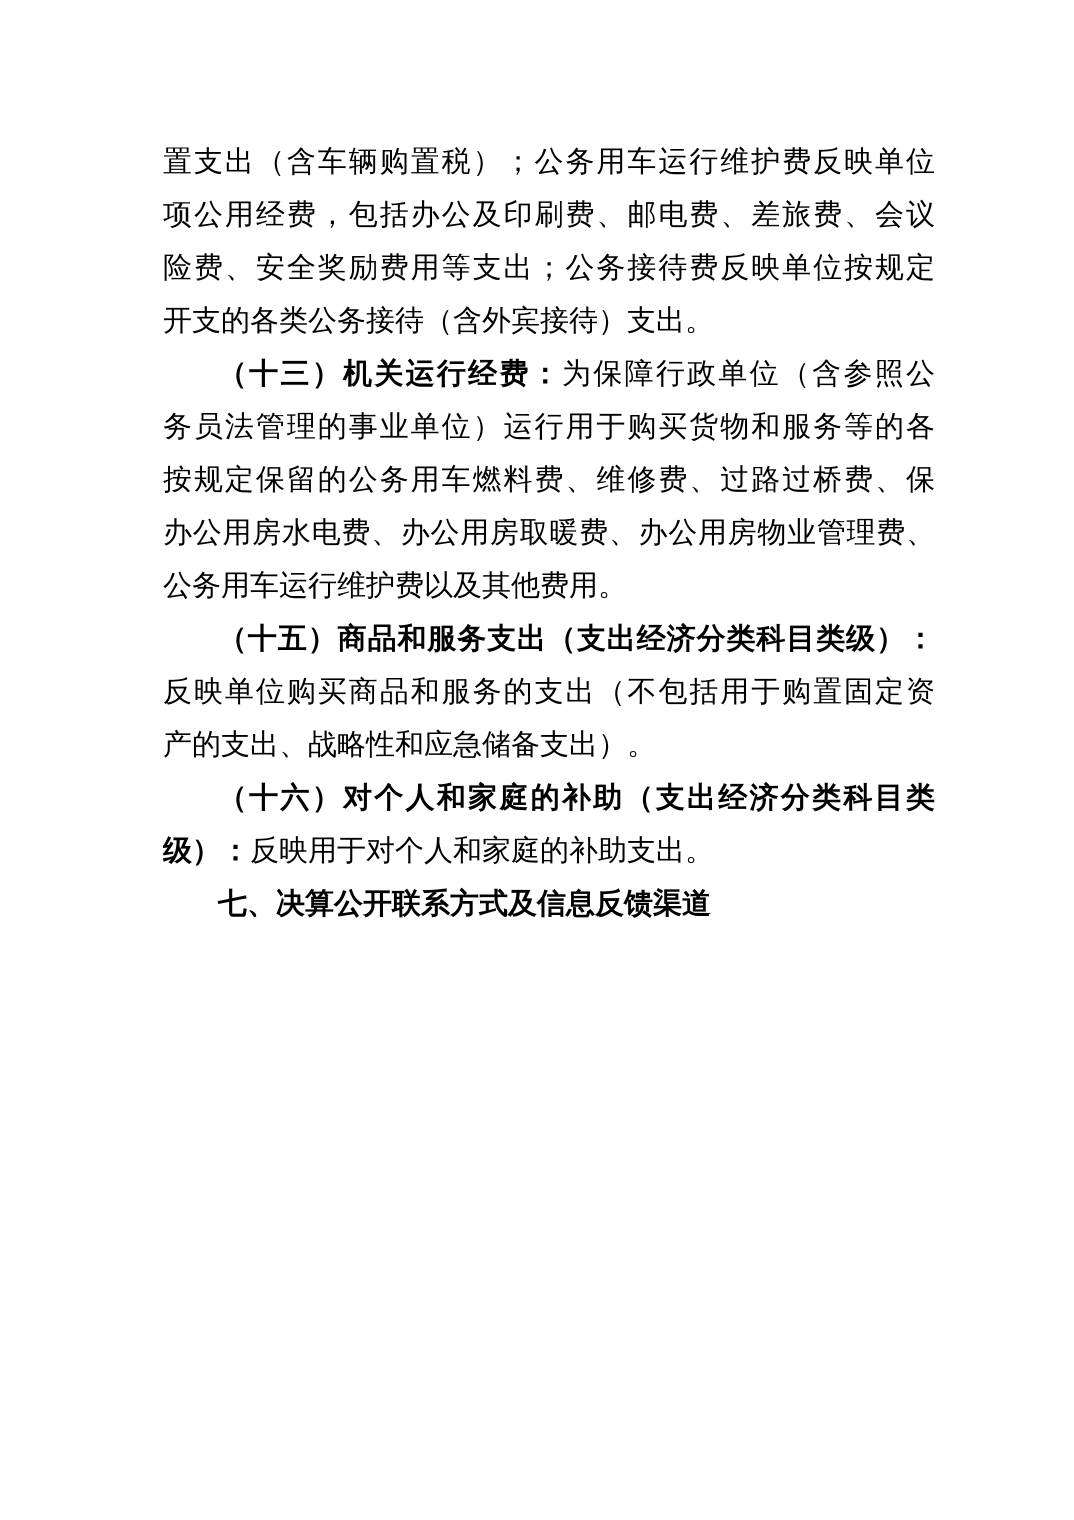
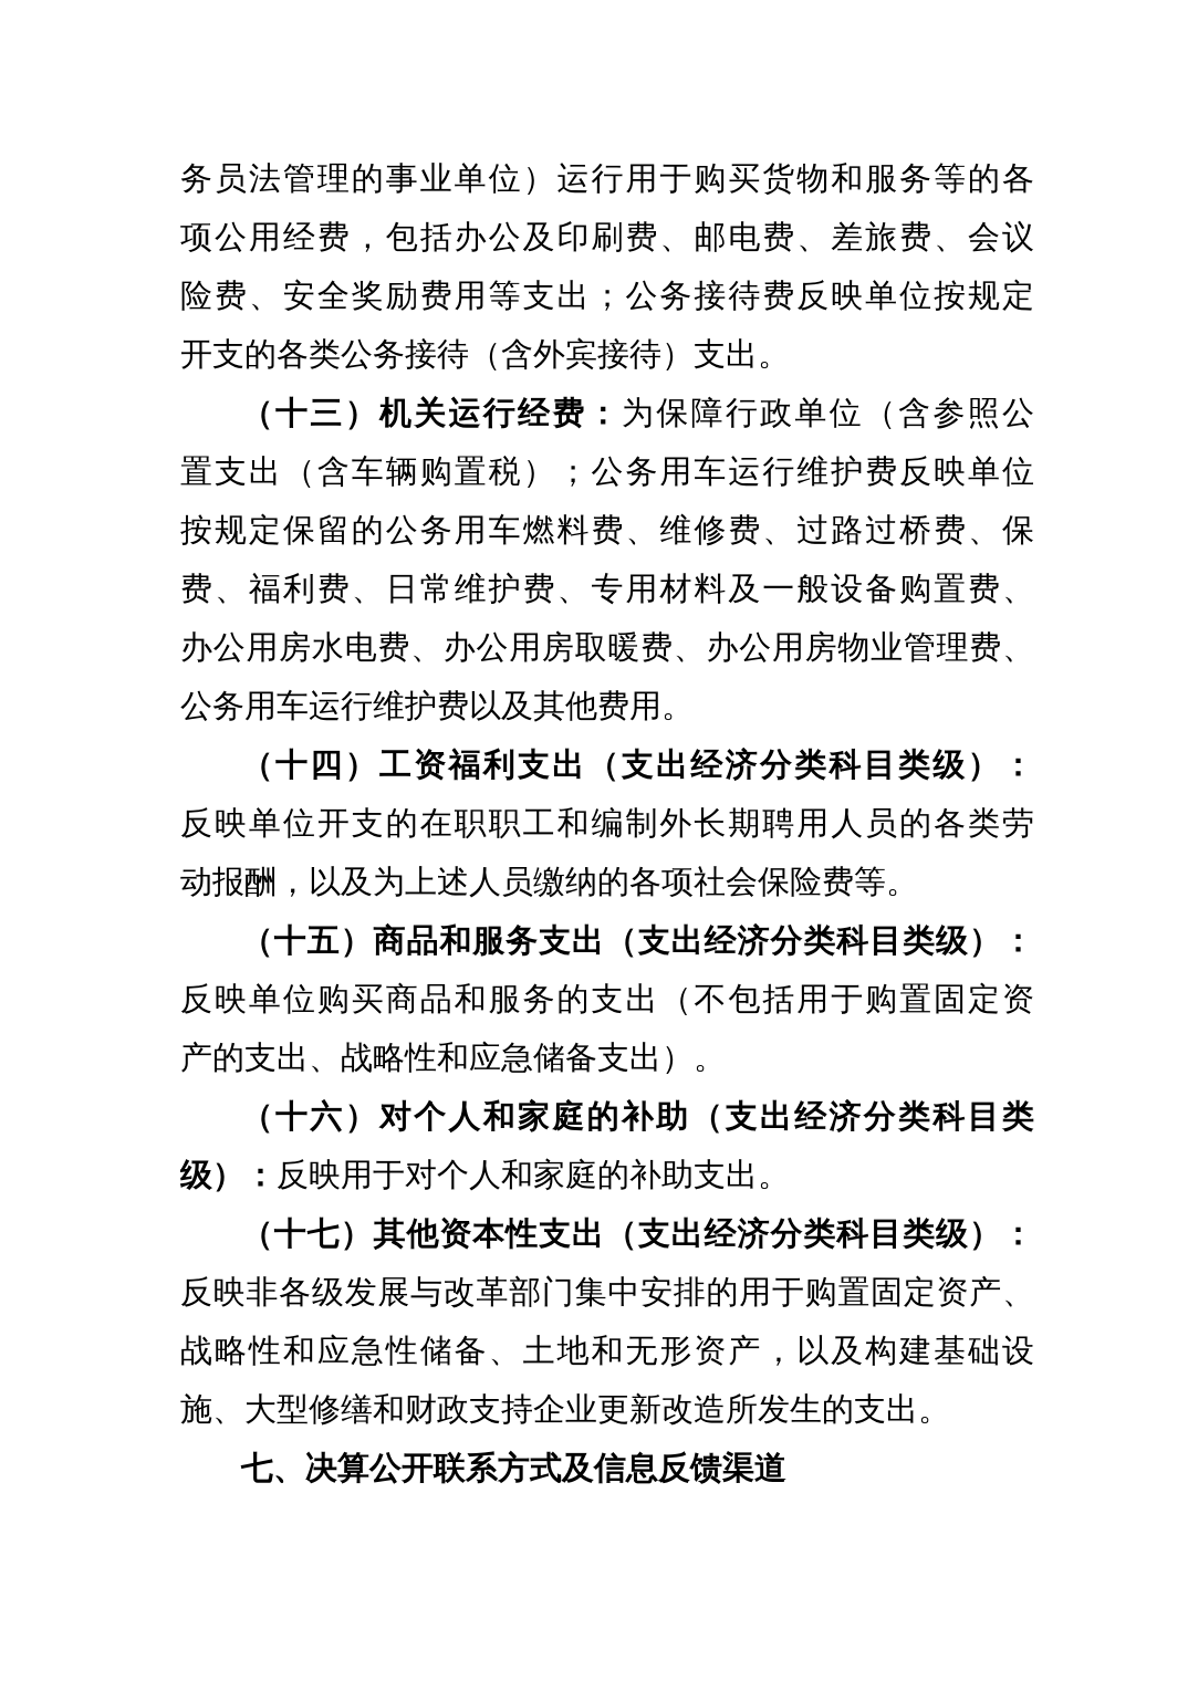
- 置支出（含车辆购置税）；公务用车运行维护费反映单位
+ 务员法管理的事业单位）运行用于购买货物和服务等的各
  项公用经费，包括办公及印刷费、邮电费、差旅费、会议
  险费、安全奖励费用等支出；公务接待费反映单位按规定
  开支的各类公务接待（含外宾接待）支出。
  （十三）机关运行经费：为保障行政单位（含参照公
- 务员法管理的事业单位）运行用于购买货物和服务等的各
+ 置支出（含车辆购置税）；公务用车运行维护费反映单位
  按规定保留的公务用车燃料费、维修费、过路过桥费、保
+ 费、福利费、日常维护费、专用材料及一般设备购置费、
  办公用房水电费、办公用房取暖费、办公用房物业管理费、
  公务用车运行维护费以及其他费用。
+ （十四）工资福利支出（支出经济分类科目类级）：
+ 反映单位开支的在职职工和编制外长期聘用人员的各类劳
+ 动报酬，以及为上述人员缴纳的各项社会保险费等。
  （十五）商品和服务支出（支出经济分类科目类级）：
  反映单位购买商品和服务的支出（不包括用于购置固定资
  产的支出、战略性和应急储备支出）。
  （十六）对个人和家庭的补助（支出经济分类科目类
  级）：反映用于对个人和家庭的补助支出。
+ （十七）其他资本性支出（支出经济分类科目类级）：
+ 反映非各级发展与改革部门集中安排的用于购置固定资产、
+ 战略性和应急性储备、土地和无形资产，以及构建基础设
+ 施、大型修缮和财政支持企业更新改造所发生的支出。
  七、决算公开联系方式及信息反馈渠道
